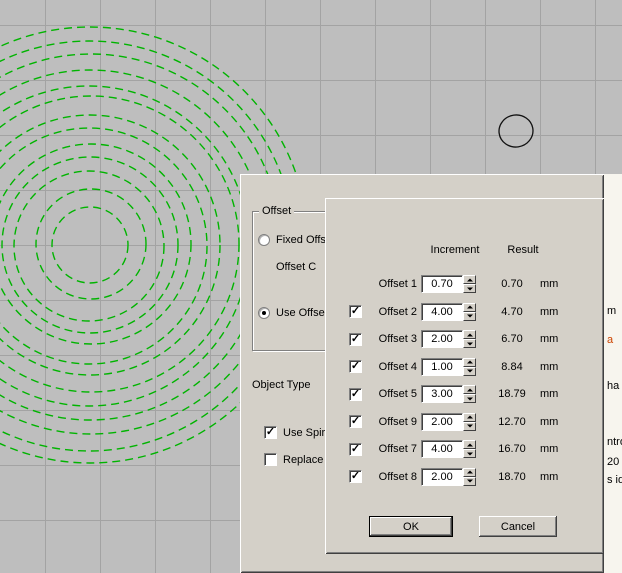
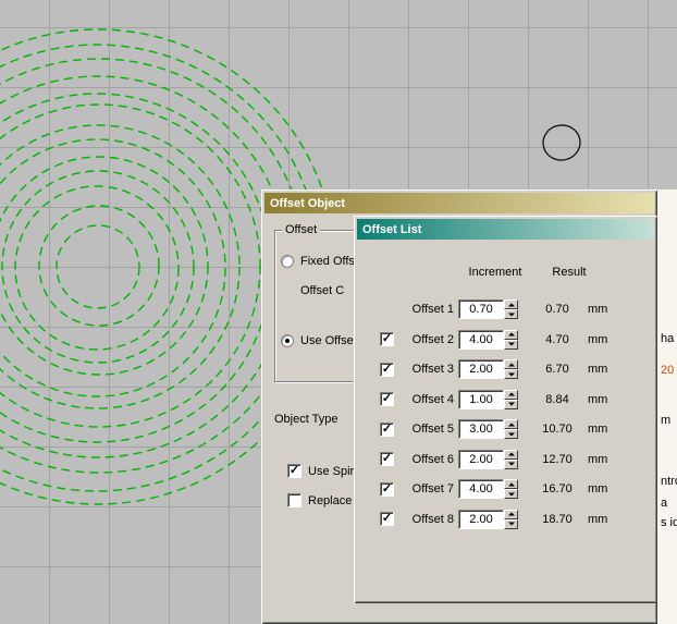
- m
+ ha
- a
+ 20
- ha
+ m
  ntr
- 20
+ a
  s id
+ Offset Object
  Offset
  Fixed Offs
  Offset C
  Use Offse
  Object Type
  ✓
  Use Spir
  Replace
+ Offset List
  Increment
  Result
  Offset 1
  0.70
  0.70
  mm
  ✓
  Offset 2
  4.00
  4.70
  mm
  ✓
  Offset 3
  2.00
  6.70
  mm
  ✓
  Offset 4
  1.00
  8.84
  mm
  ✓
  Offset 5
  3.00
- 18.79
+ 10.70
  mm
  ✓
- Offset 9
+ Offset 6
  2.00
  12.70
  mm
  ✓
  Offset 7
  4.00
  16.70
  mm
  ✓
  Offset 8
  2.00
  18.70
  mm
- OK
- Cancel
